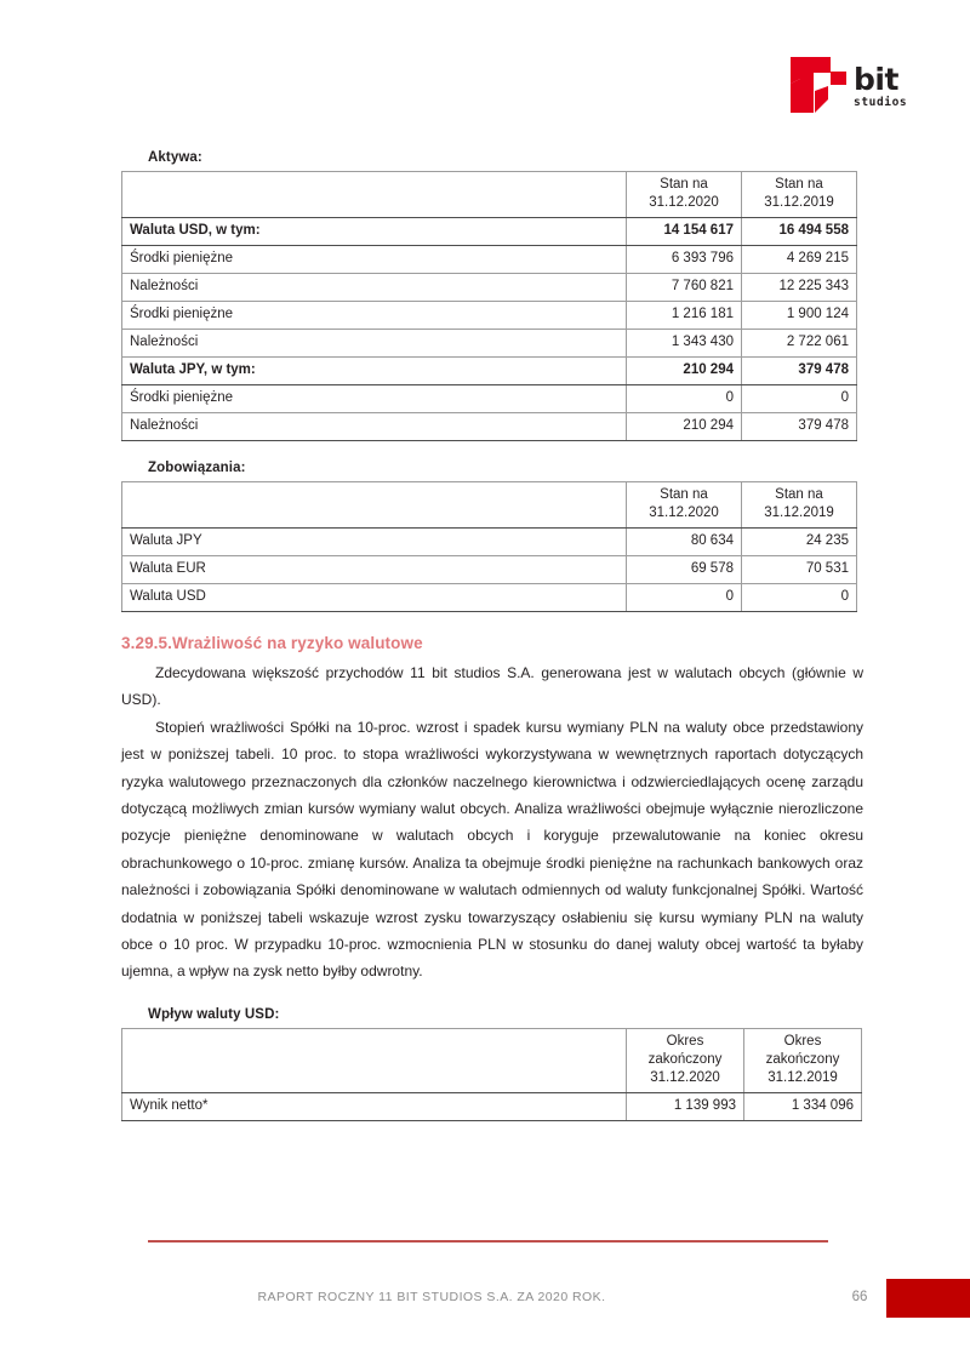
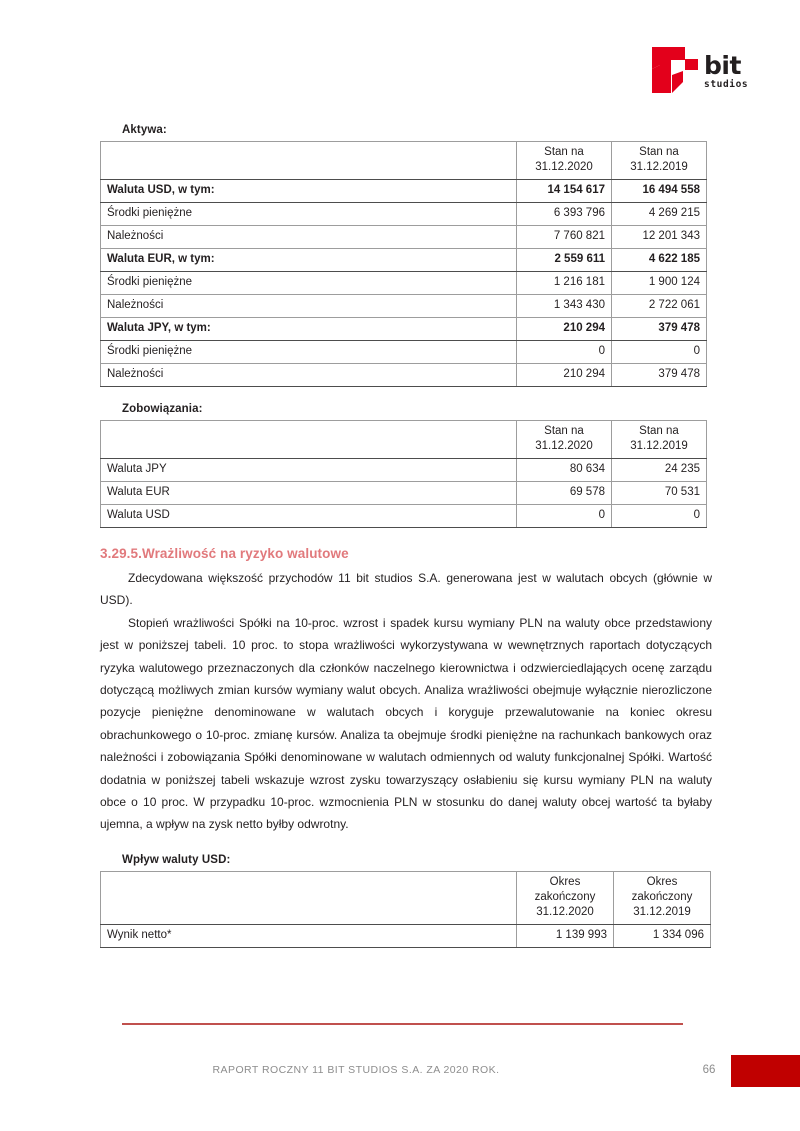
  bit
  studios
  Aktywa:
  	Stan na 31.12.2020	Stan na 31.12.2019
  Waluta USD, w tym:	14 154 617	16 494 558
  Środki pieniężne	6 393 796	4 269 215
- Należności	7 760 821	12 225 343
+ Należności	7 760 821	12 201 343
+ Waluta EUR, w tym:	2 559 611	4 622 185
  Środki pieniężne	1 216 181	1 900 124
  Należności	1 343 430	2 722 061
  Waluta JPY, w tym:	210 294	379 478
  Środki pieniężne	0	0
  Należności	210 294	379 478
  Zobowiązania:
  	Stan na 31.12.2020	Stan na 31.12.2019
  Waluta JPY	80 634	24 235
  Waluta EUR	69 578	70 531
  Waluta USD	0	0
  3.29.5.Wrażliwość na ryzyko walutowe
  Zdecydowana większość przychodów 11 bit studios S.A. generowana jest w walutach obcych (głównie w USD).
  Stopień wrażliwości Spółki na 10-proc. wzrost i spadek kursu wymiany PLN na waluty obce przedstawiony jest w poniższej tabeli. 10 proc. to stopa wrażliwości wykorzystywana w wewnętrznych raportach dotyczących ryzyka walutowego przeznaczonych dla członków naczelnego kierownictwa i odzwierciedlających ocenę zarządu dotyczącą możliwych zmian kursów wymiany walut obcych. Analiza wrażliwości obejmuje wyłącznie nierozliczone pozycje pieniężne denominowane w walutach obcych i koryguje przewalutowanie na koniec okresu obrachunkowego o 10-proc. zmianę kursów. Analiza ta obejmuje środki pieniężne na rachunkach bankowych oraz należności i zobowiązania Spółki denominowane w walutach odmiennych od waluty funkcjonalnej Spółki. Wartość dodatnia w poniższej tabeli wskazuje wzrost zysku towarzyszący osłabieniu się kursu wymiany PLN na waluty obce o 10 proc. W przypadku 10-proc. wzmocnienia PLN w stosunku do danej waluty obcej wartość ta byłaby ujemna, a wpływ na zysk netto byłby odwrotny.
  Wpływ waluty USD:
  	Okres zakończony 31.12.2020	Okres zakończony 31.12.2019
  Wynik netto*	1 139 993	1 334 096
  RAPORT ROCZNY 11 BIT STUDIOS S.A. ZA 2020 ROK.
  66
